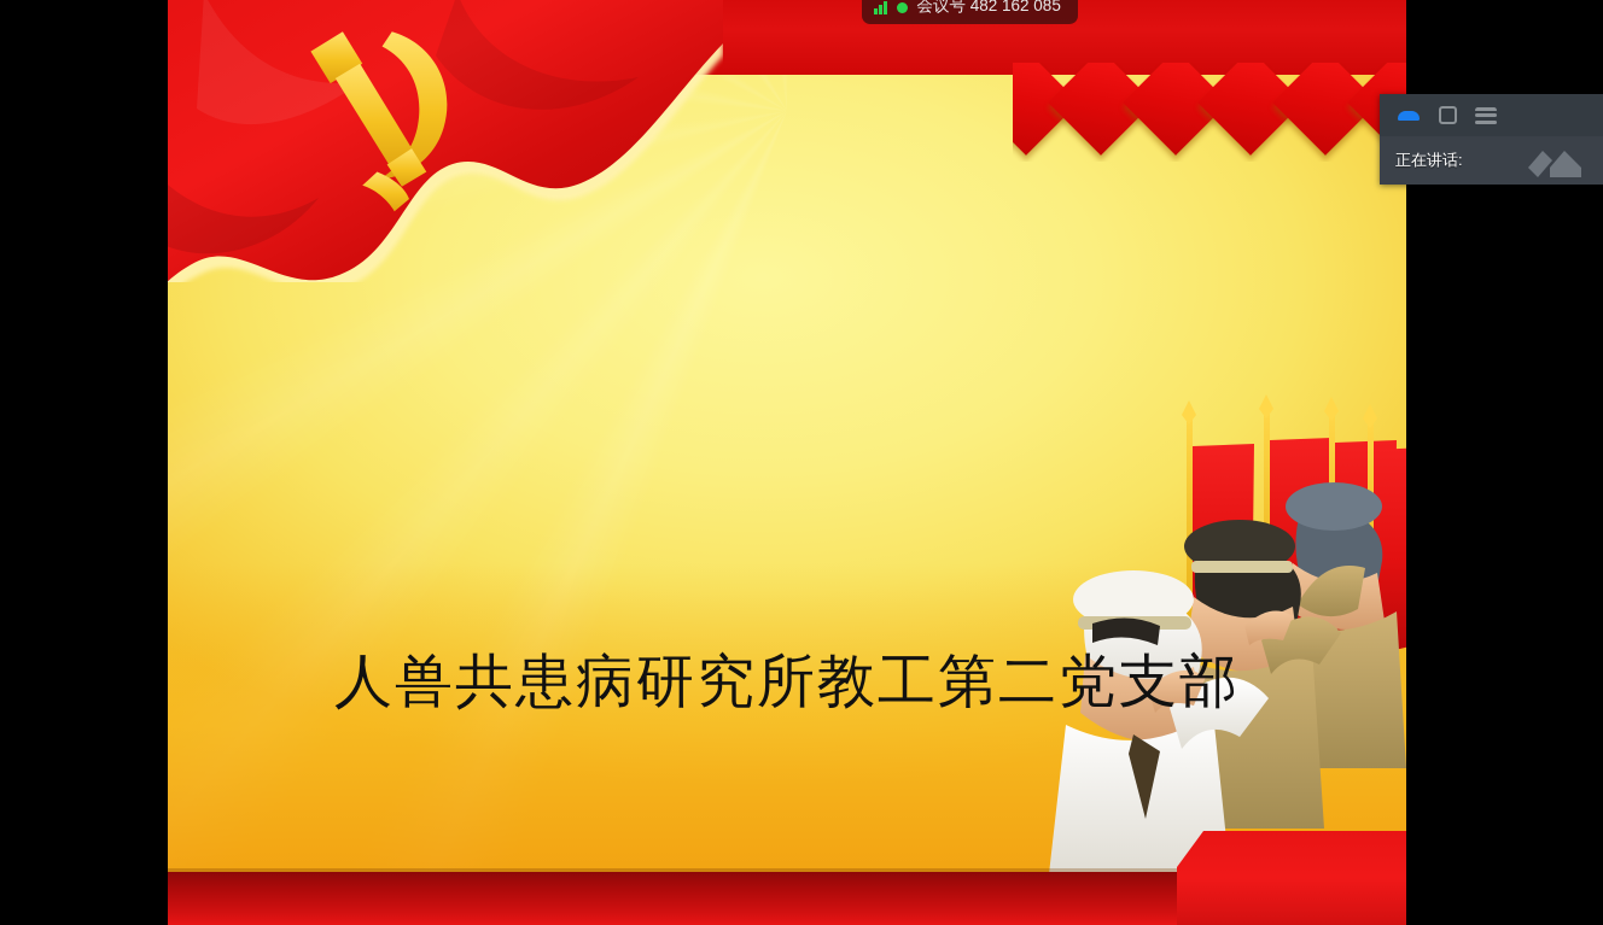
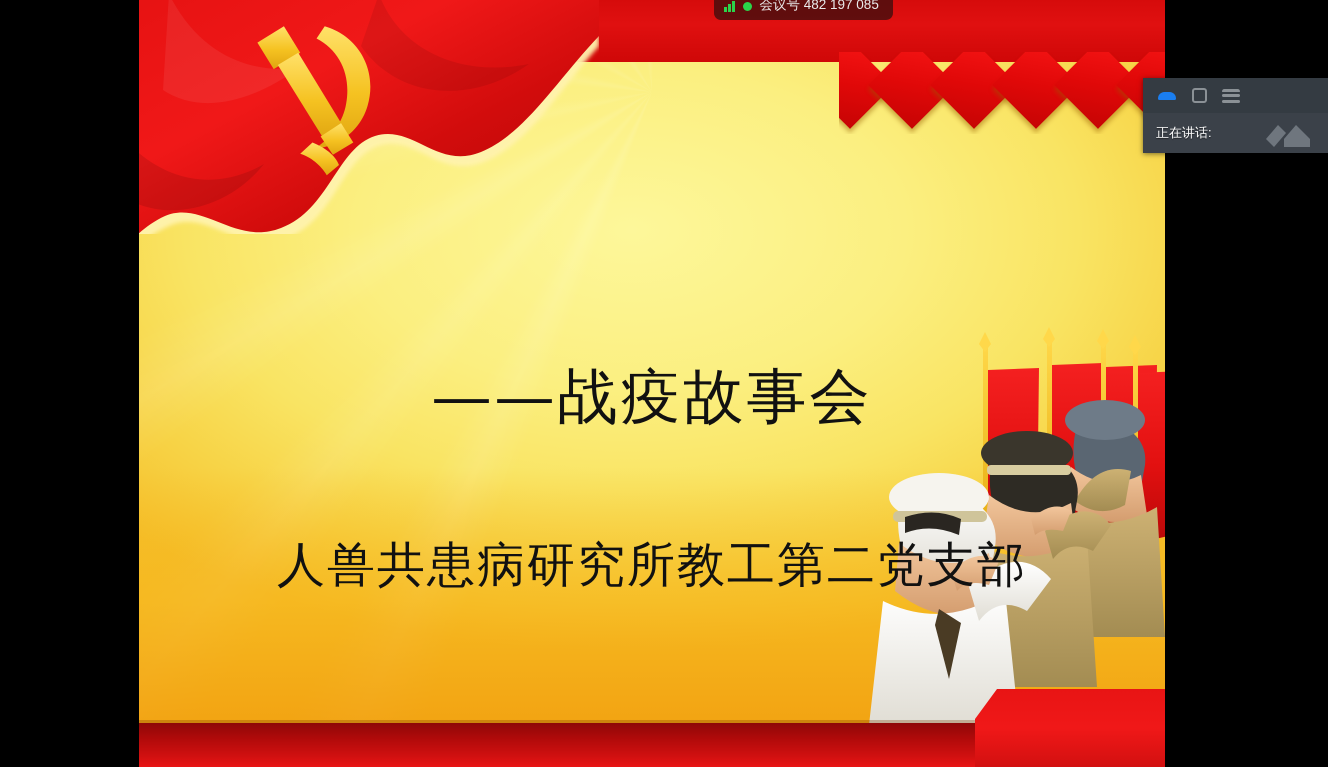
+ ——战疫故事会
  人兽共患病研究所教工第二党支部
- 会议号 482 162 085
+ 会议号 482 197 085
  正在讲话:
